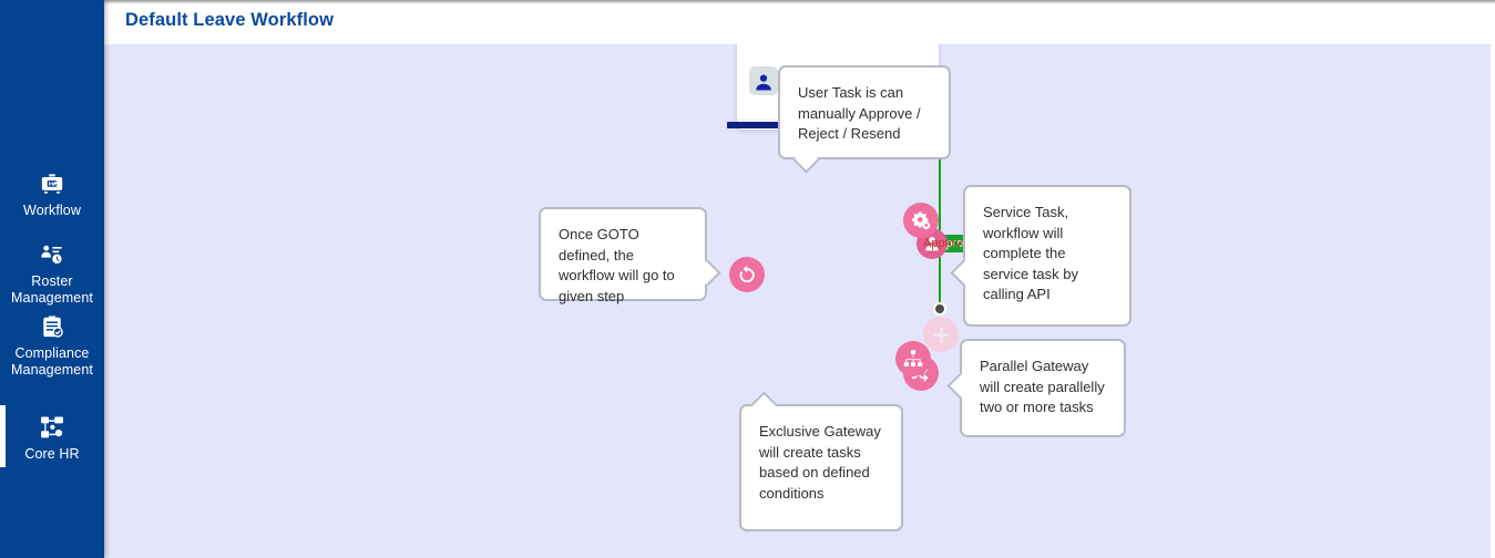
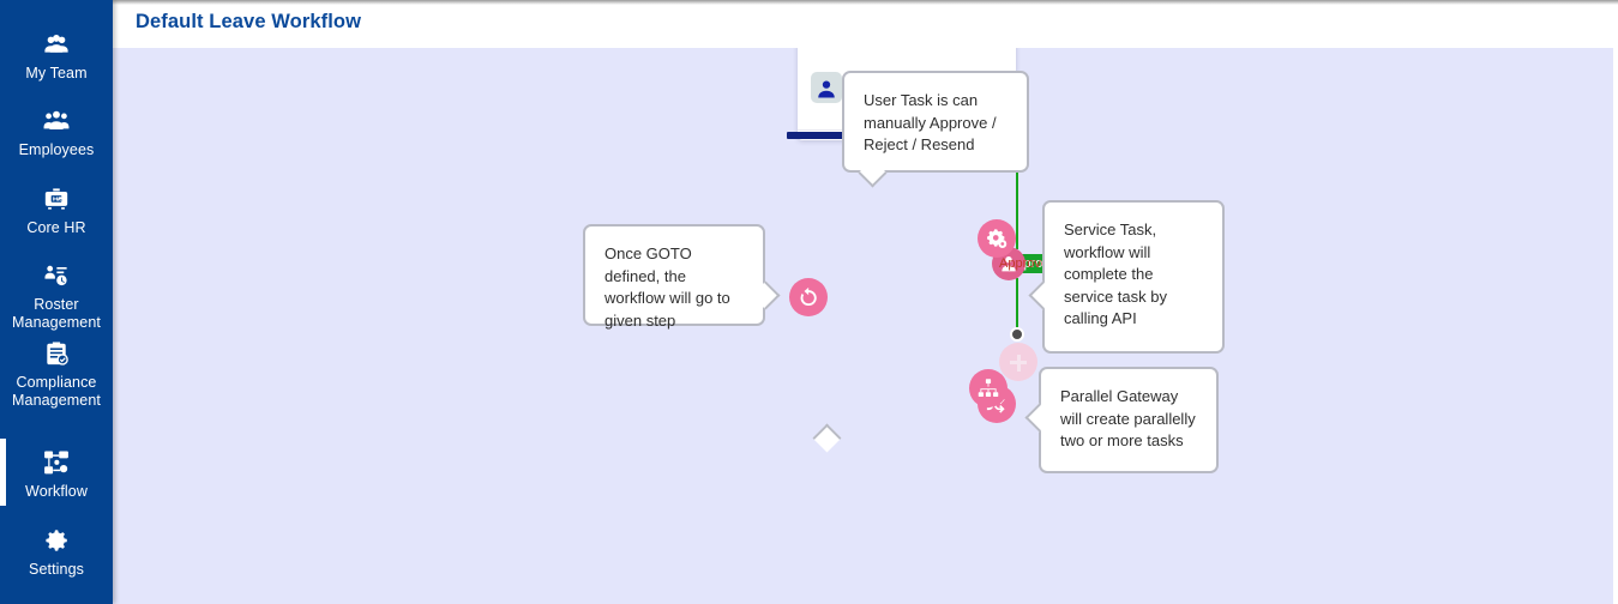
+ My Team
+ Employees
- Workflow
+ Core HR
  Roster
  Management
  Compliance
  Management
- Core HR
+ Workflow
+ Settings
  Default Leave Workflow
  Approv
  User Task is can manually Approve / Reject / Resend
  Once GOTO defined, the workflow will go to given step
  Service Task, workflow will complete the service task by calling API
  Parallel Gateway will create parallelly two or more tasks
- Exclusive Gateway will create tasks based on defined conditions
